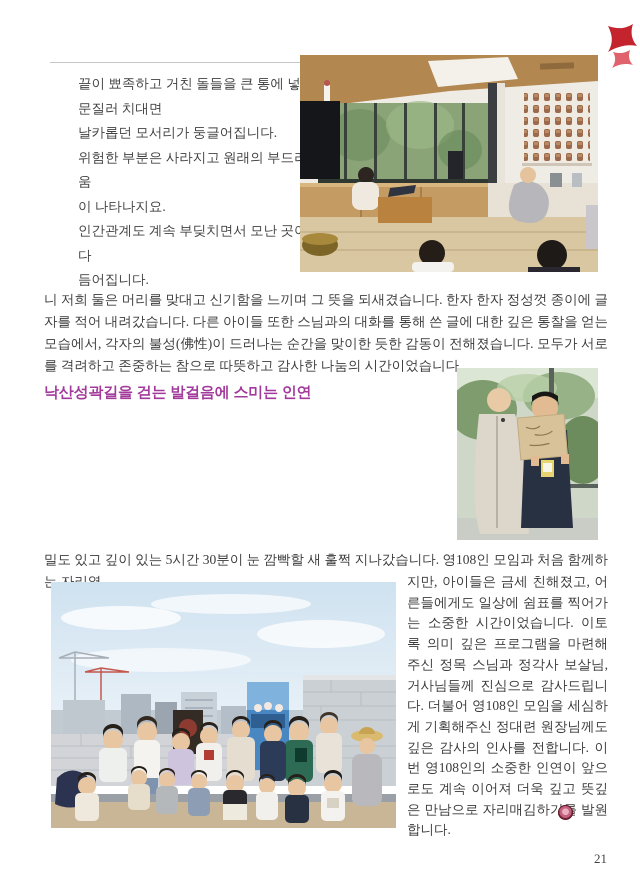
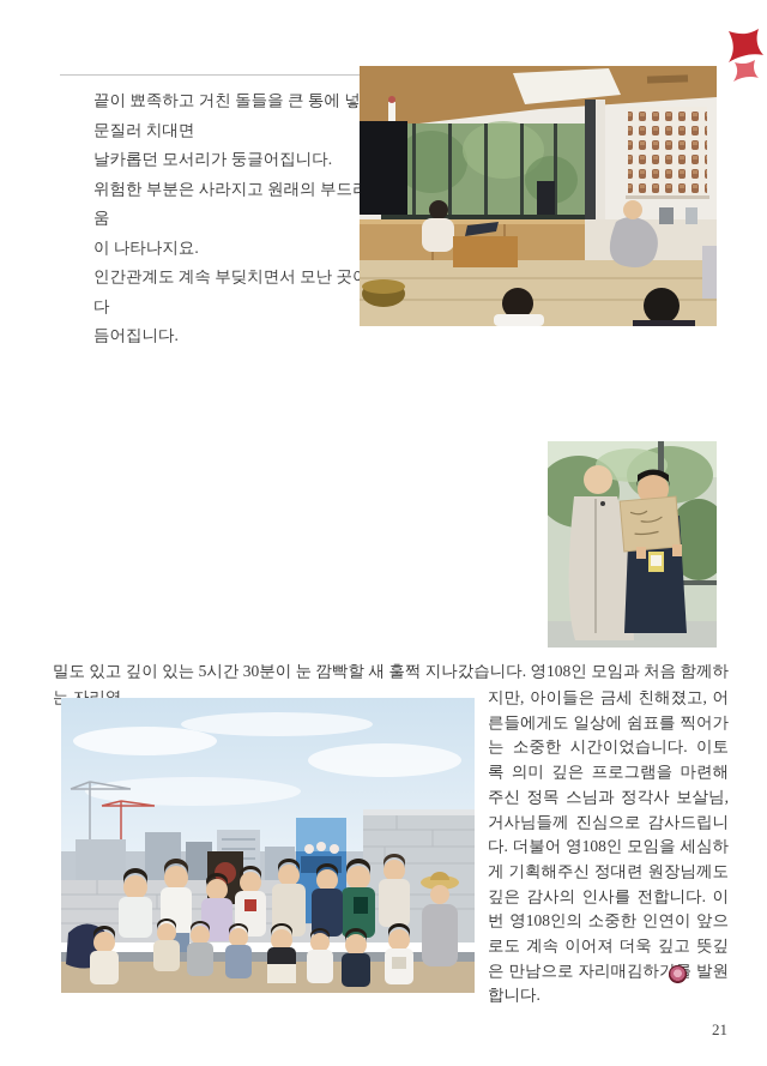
  끝이 뾰족하고 거친 돌들을 큰 통에 넣
  문질러 치대면
  날카롭던 모서리가 둥글어집니다.
  위험한 부분은 사라지고 원래의 부드움
  이 나타나지요.
  인간관계도 계속 부딪치면서 모난 곳 다
  듬어집니다.
- 니 저희 둘은 머리를 맞대고 신기함을 느끼며 그 뜻을 되새겼습니다. 한자 한자 정성껏 종이에 글자를 적어 내려갔습니다. 다른 아이들 또한 스님과의 대화를 통해 쓴 글에 대한 깊은 통찰을 얻는 모습에서, 각자의 불성(佛性)이 드러나는 순간을 맞이한 듯한 감동이 전해졌습니다. 모두가 서로를 격려하고 존중하는 참으로 따뜻하고 감사한 나눔의 시간이었습니다.
- 낙산성곽길을 걷는 발걸음에 스미는 인연
  밀도 있고 깊이 있는 5시간 30분이 눈 깜빡할 새 훌쩍 지나갔습니다. 영108인 모임과 처음 함께하는 자리였
  지만, 아이들은 금세 친해졌고, 어른들에게도 일상에 쉼표를 찍어가는 소중한 시간이었습니다. 이토록 의미 깊은 프로그램을 마련해주신 정목 스님과 정각사 보살님, 거사님들께 진심으로 감사드립니다. 더불어 영108인 모임을 세심하게 기획해주신 정대련 원장님께도 깊은 감사의 인사를 전합니다. 이번 영108인의 소중한 인연이 앞으로도 계속 이어져 더욱 깊고 뜻깊은 만남으로 자리매김하기 발원합니다.
  21
